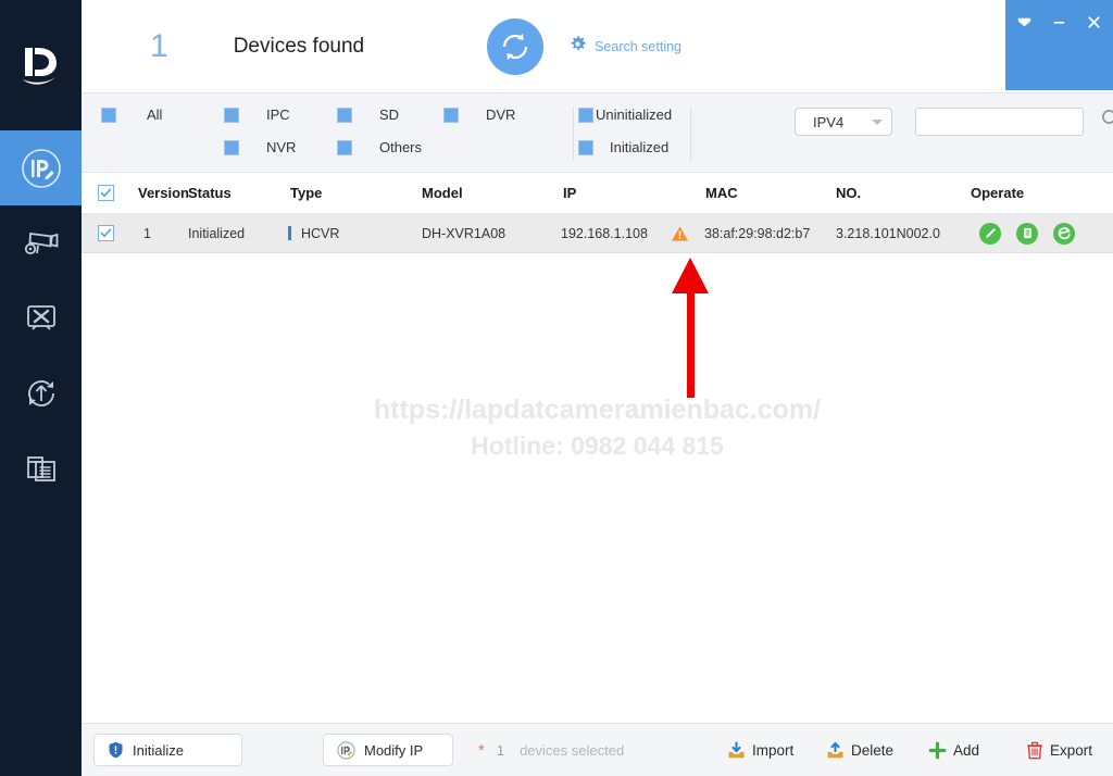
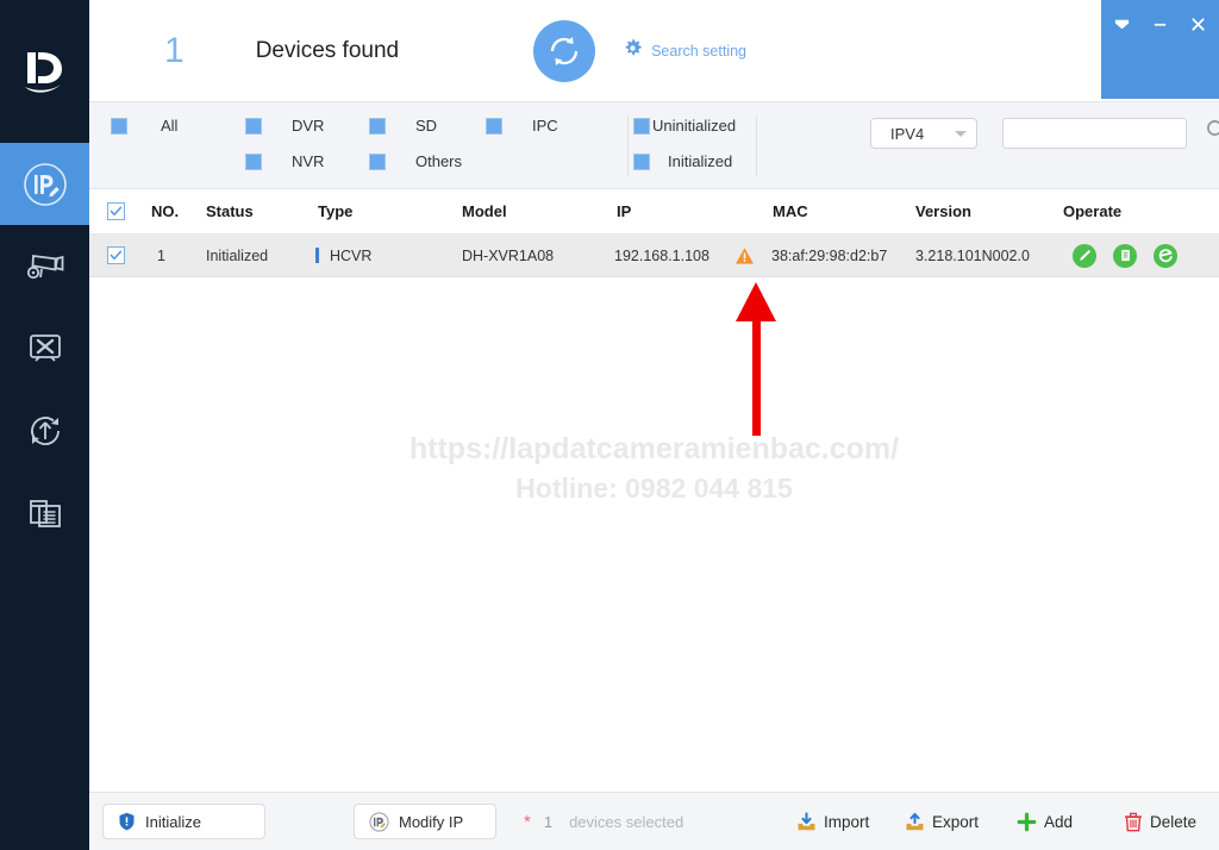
  1
  Devices found
  Search setting
  All
- IPC
+ DVR
  SD
- DVR
+ IPC
  NVR
  Others
  Uninitialized
  Initialized
  IPV4
- Version
+ NO.
  Status
  Type
  Model
  IP
  MAC
- NO.
+ Version
  Operate
  1
  Initialized
  HCVR
  DH-XVR1A08
  192.168.1.108
  38:af:29:98:d2:b7
  3.218.101N002.0
  https://lapdatcameramienbac.com/
  Initialize
  Modify IP
  *
  1
  devices selected
  Import
- Delete
+ Export
  Add
- Export
+ Delete
